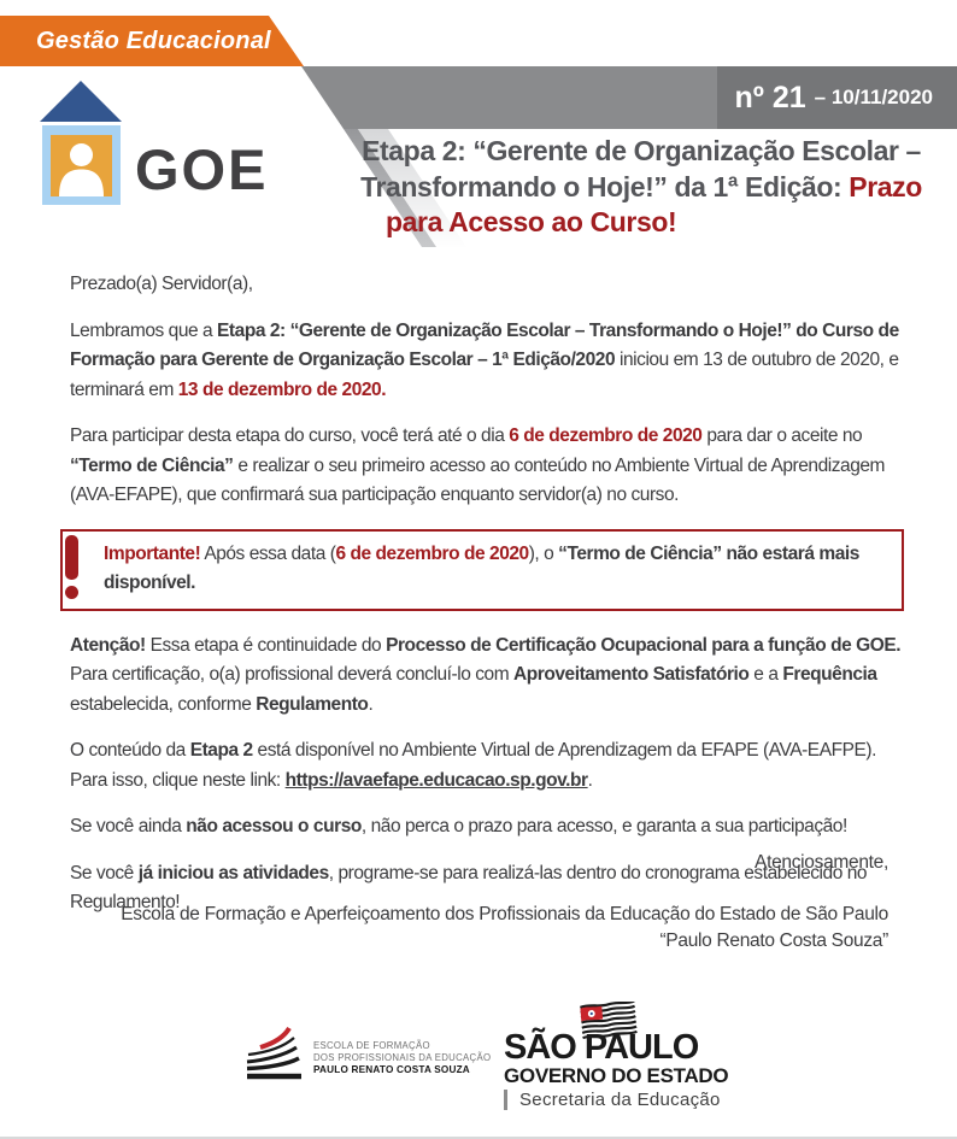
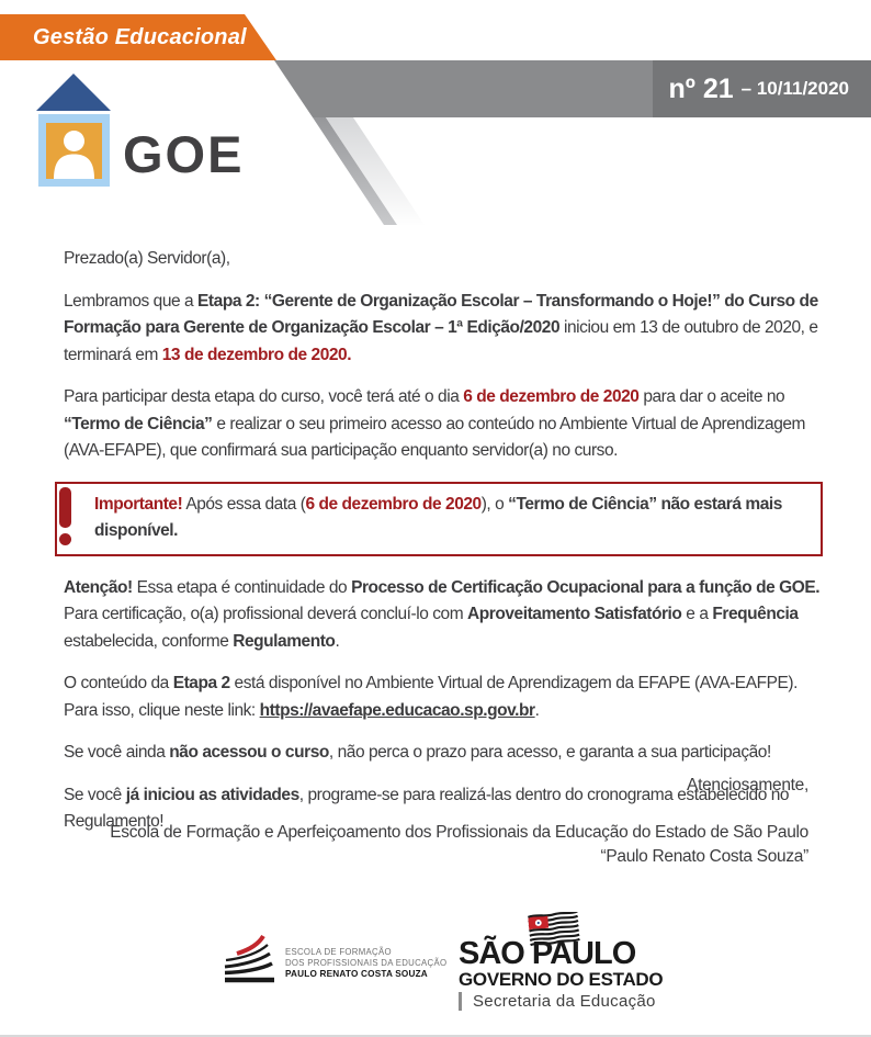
  Gestão Educacional
  nº 21
  – 10/11/2020
  GOE
- Etapa 2: “Gerente de Organização Escolar –
- Transformando o Hoje!” da 1ª Edição: Prazo
- para Acesso ao Curso!
  Prezado(a) Servidor(a),
  Lembramos que a Etapa 2: “Gerente de Organização Escolar – Transformando o Hoje!” do Curso de Formação para Gerente de Organização Escolar – 1ª Edição/2020 iniciou em 13 de outubro de 2020, e terminará em 13 de dezembro de 2020.
  Para participar desta etapa do curso, você terá até o dia 6 de dezembro de 2020 para dar o aceite no “Termo de Ciência” e realizar o seu primeiro acesso ao conteúdo no Ambiente Virtual de Aprendizagem (AVA-EFAPE), que confirmará sua participação enquanto servidor(a) no curso.
  Importante! Após essa data (6 de dezembro de 2020), o “Termo de Ciência” não estará mais disponível.
  Atenção! Essa etapa é continuidade do Processo de Certificação Ocupacional para a função de GOE. Para certificação, o(a) profissional deverá concluí-lo com Aproveitamento Satisfatório e a Frequência estabelecida, conforme Regulamento.
  O conteúdo da Etapa 2 está disponível no Ambiente Virtual de Aprendizagem da EFAPE (AVA-EAFPE). Para isso, clique neste link: https://avaefape.educacao.sp.gov.br.
  Se você ainda não acessou o curso, não perca o prazo para acesso, e garanta a sua participação!
  Se você já iniciou as atividades, programe-se para realizá-las dentro do cronograma estabelecido no Regulamento!
  Atenciosamente,
  Escola de Formação e Aperfeiçoamento dos Profissionais da Educação do Estado de São Paulo
  “Paulo Renato Costa Souza”
  ESCOLA DE FORMAÇÃO
  DOS PROFISSIONAIS DA EDUCAÇÃO
  PAULO RENATO COSTA SOUZA
  SÃO PAULO
  GOVERNO DO ESTADO
  Secretaria da Educação
